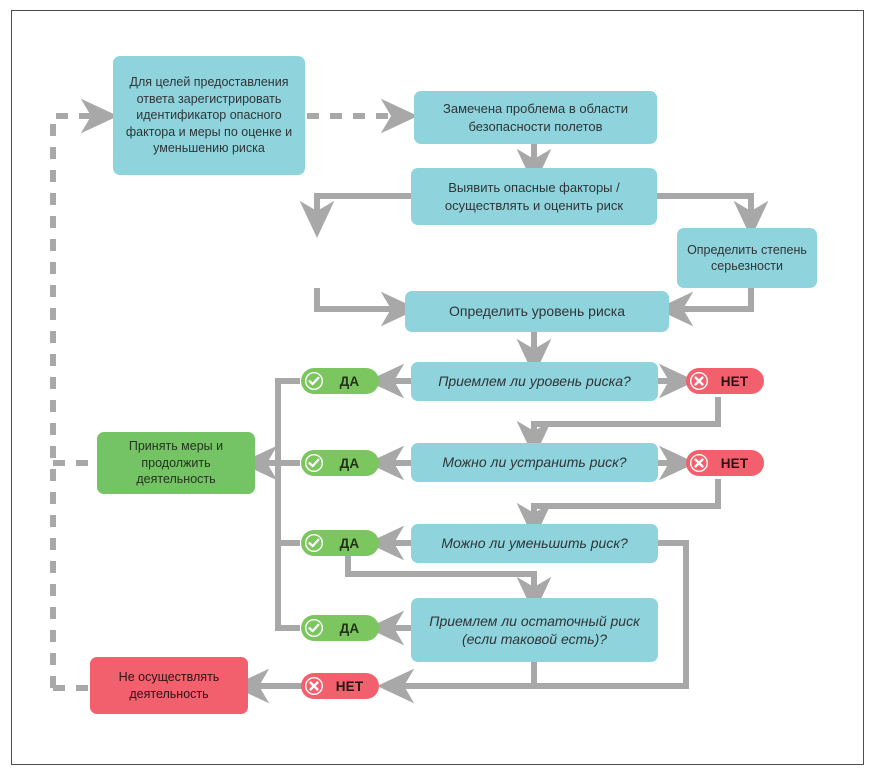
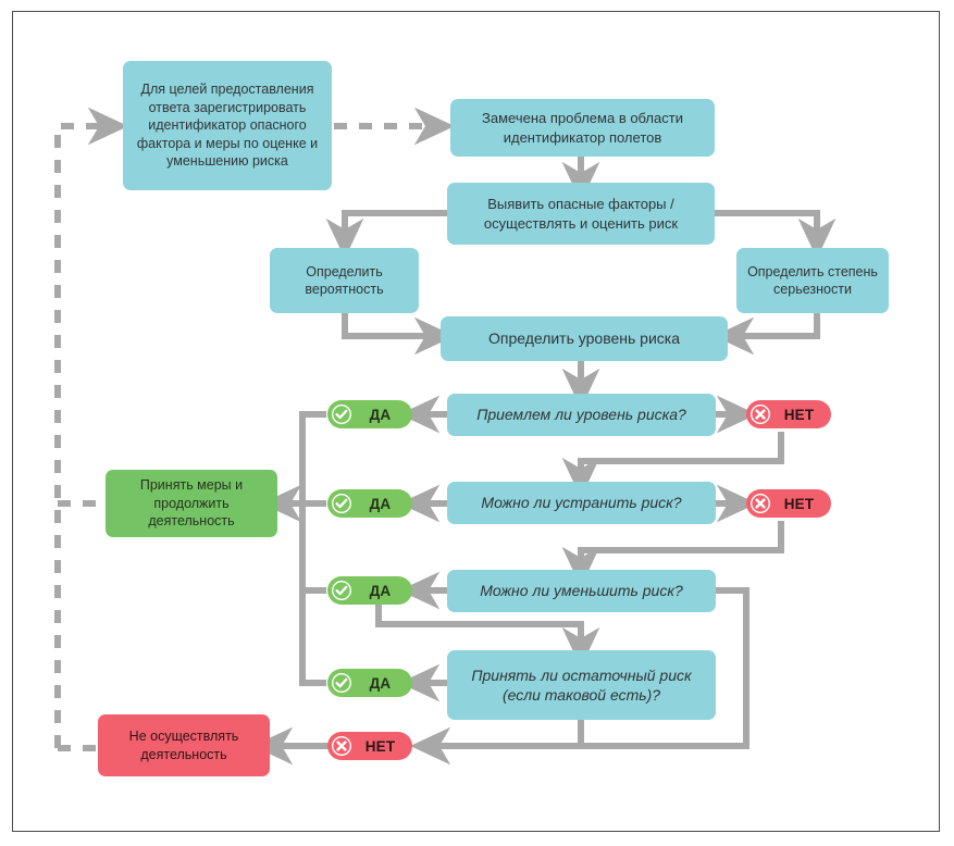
  Для целей предоставления ответа зарегистрировать идентификатор опасного фактора и меры по оценке и уменьшению риска
- Замечена проблема в области безопасности полетов
+ Замечена проблема в области идентификатор полетов
  Выявить опасные факторы / осуществлять и оценить риск
+ Определить вероятность
  Определить степень серьезности
  Определить уровень риска
  Приемлем ли уровень риска?
  Можно ли устранить риск?
  Можно ли уменьшить риск?
- Приемлем ли остаточный риск (если таковой есть)?
+ Принять ли остаточный риск (если таковой есть)?
  Принять меры и продолжить деятельность
  Не осуществлять деятельность
  ДА
  ДА
  ДА
  ДА
  НЕТ
  НЕТ
  НЕТ
